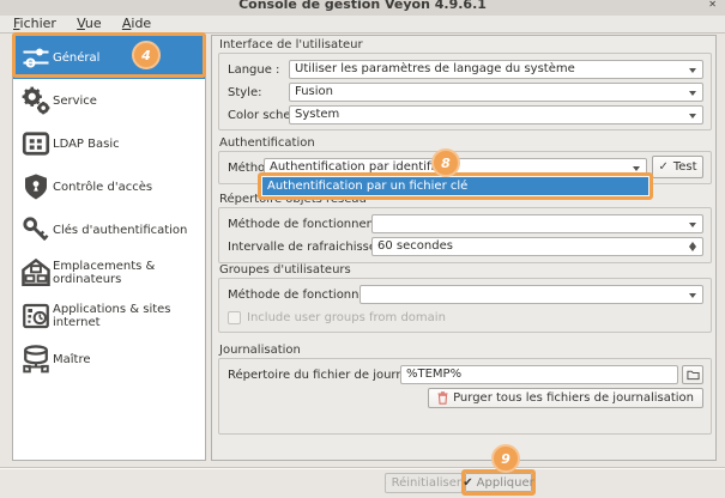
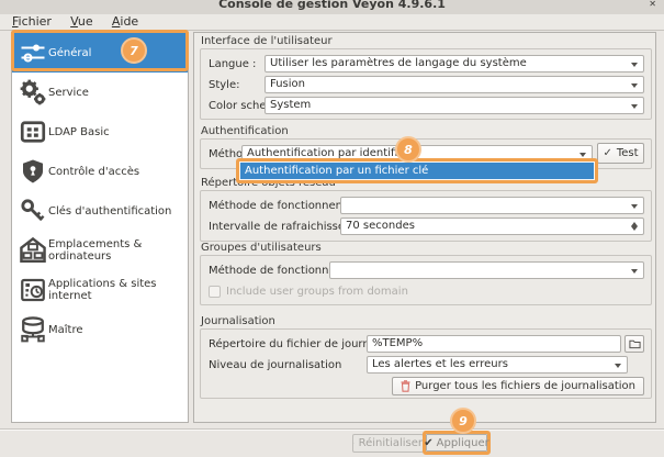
  Console de gestion Veyon 4.9.6.1
  ✕
  Fichier Vue Aide
  Général
  Service
  LDAP Basic
  Contrôle d'accès
  Clés d'authentification
  Emplacements & ordinateurs
  Applications & sites internet
  Maître
  Interface de l'utilisateur
  Langue :
  Utiliser les paramètres de langage du système
  Style:
  Fusion
  Color sche
  System
  Authentification
  Authentification par identif
  ✓
  Test
  Méthode de fonctionne
  Intervalle de rafraichiss
- 60 secondes
+ 70 secondes
  Groupes d'utilisateurs
  Méthode de fonctionn
  Include user groups from domain
  Journalisation
  Répertoire du fichier de jour
  %TEMP%
+ Niveau de journalisation
+ Les alertes et les erreurs
  Purger tous les fichiers de journalisation
  Authentification par un fichier clé
- 4
+ 7
  8
  9
  Réinitialiser
  ✔
  Appliquer
